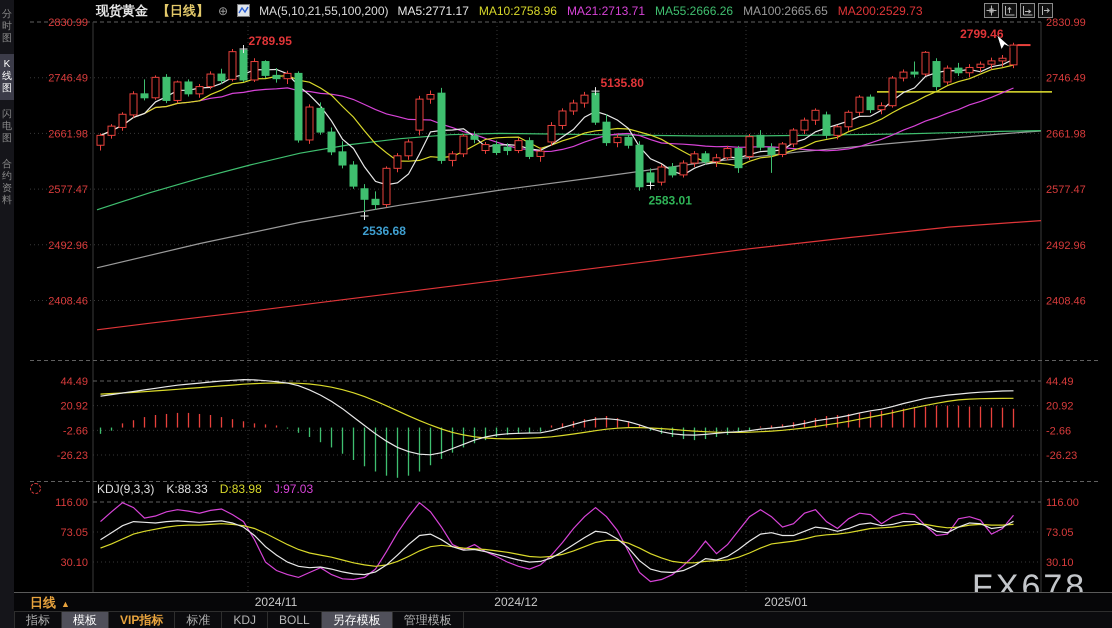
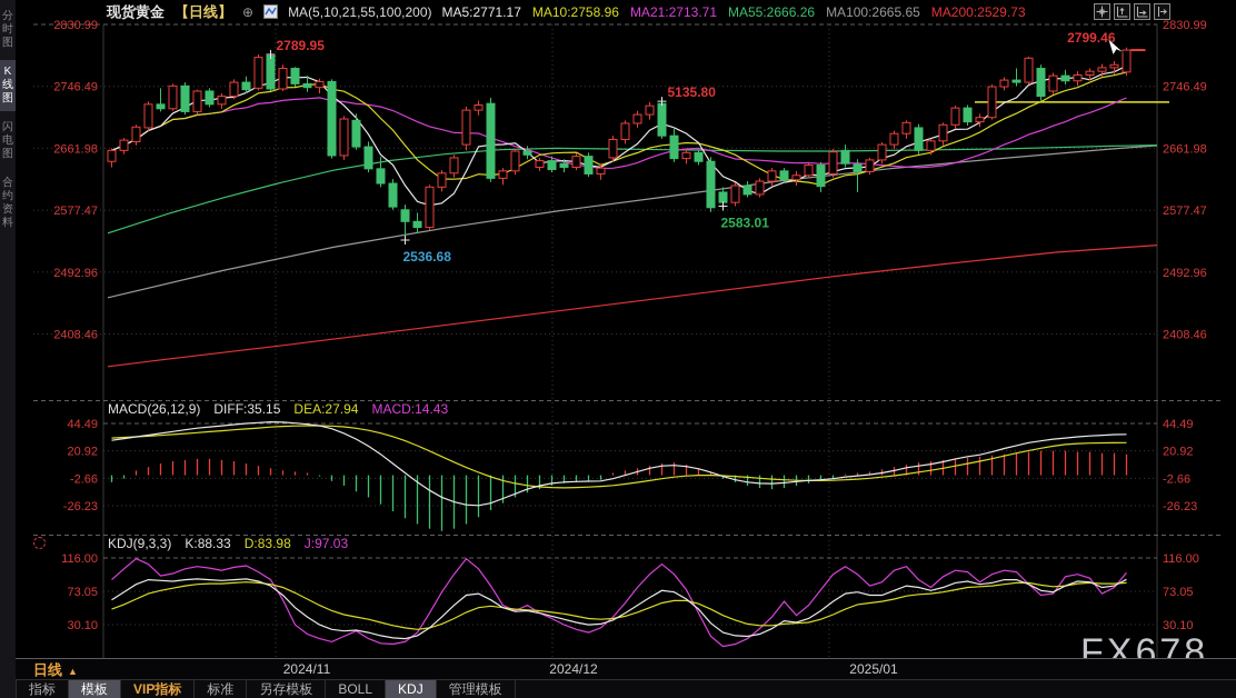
  2830.99
  2830.99
  2746.49
  2746.49
  2661.98
  2661.98
  2577.47
  2577.47
  2492.96
  2492.96
  2408.46
  2408.46
  44.49
  44.49
  20.92
  20.92
  -2.66
  -2.66
  -26.23
  -26.23
  116.00
  116.00
  73.05
  73.05
  30.10
  30.10
  2789.95
  5135.80
  2536.68
  2583.01
  2799.46
  分
  时
  图
  K
  线
  图
  闪
  电
  图
  合
  约
  资
  料
  现货黄金
  【日线】
  ⊕
  MA(5,10,21,55,100,200)
  MA5:2771.17
  MA10:2758.96
  MA21:2713.71
  MA55:2666.26
  MA100:2665.65
  MA200:2529.73
+ MACD(26,12,9)
+ DIFF:35.15
+ DEA:27.94
+ MACD:14.43
  KDJ(9,3,3)
  K:88.33
  D:83.98
  J:97.03
  FX678
  日线 ▲
  2024/11
  2024/12
  2025/01
  指标
  模板
  VIP指标
  标准
- KDJ
+ 另存模板
  BOLL
- 另存模板
+ KDJ
  管理模板
